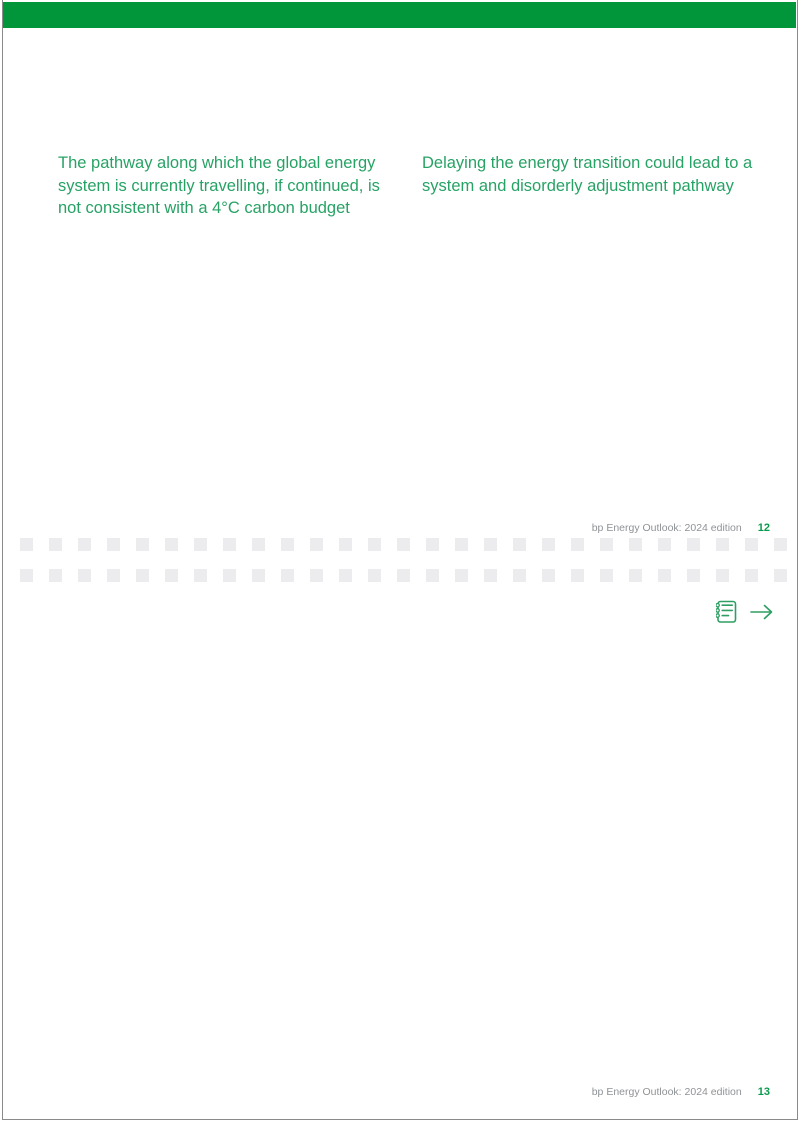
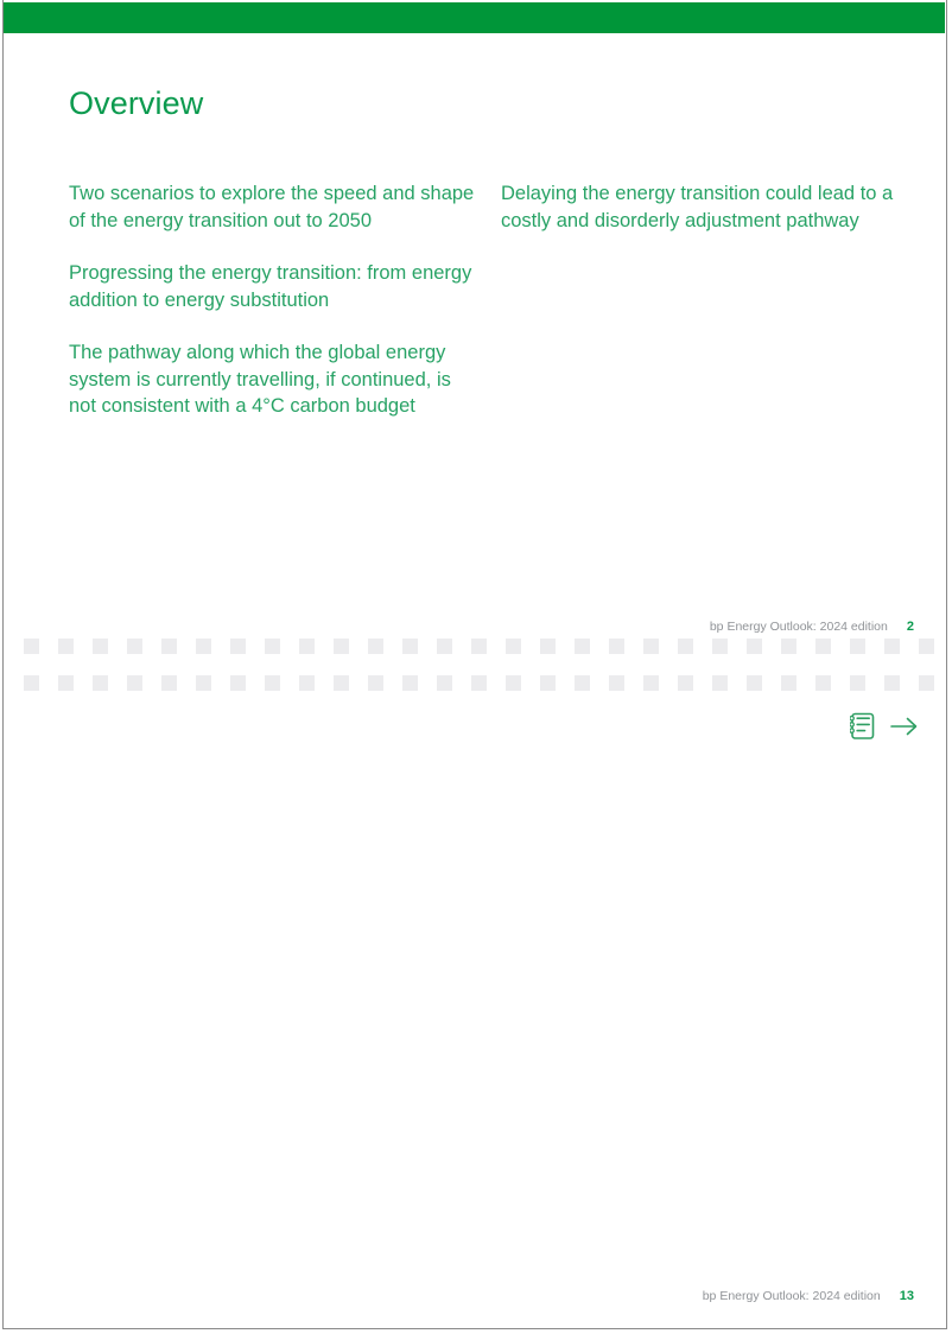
+ Overview
+ Two scenarios to explore the speed and shape of the energy transition out to 2050
+ Progressing the energy transition: from energy addition to energy substitution
  The pathway along which the global energy system is currently travelling, if continued, is not consistent with a 4°C carbon budget
- Delaying the energy transition could lead to a system and disorderly adjustment pathway
+ Delaying the energy transition could lead to a costly and disorderly adjustment pathway
  bp Energy Outlook: 2024 edition
- 12
+ 2
  bp Energy Outlook: 2024 edition
  13
